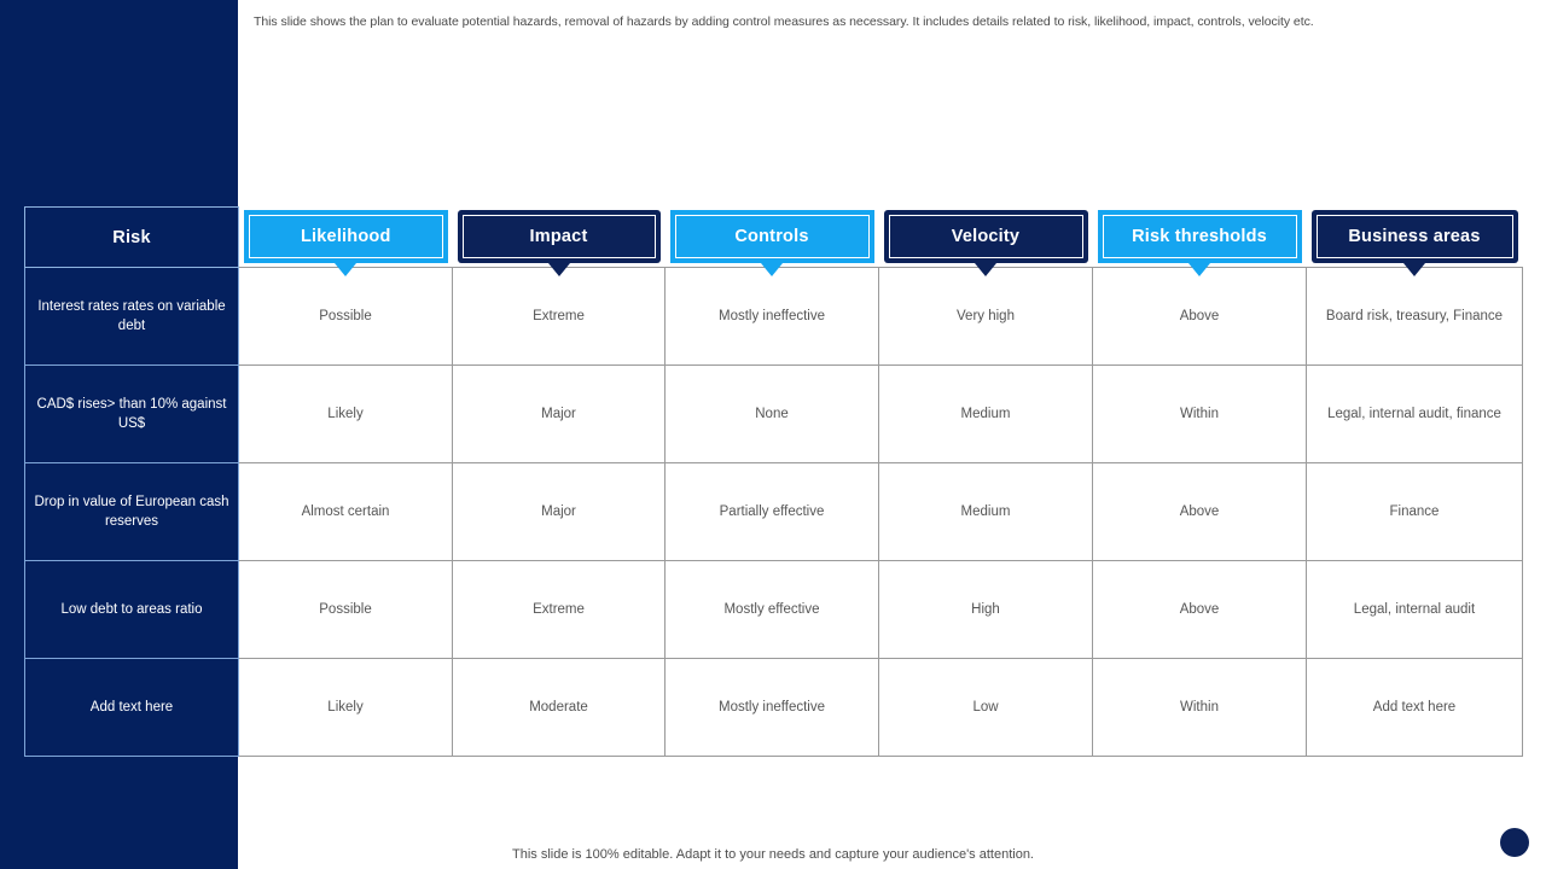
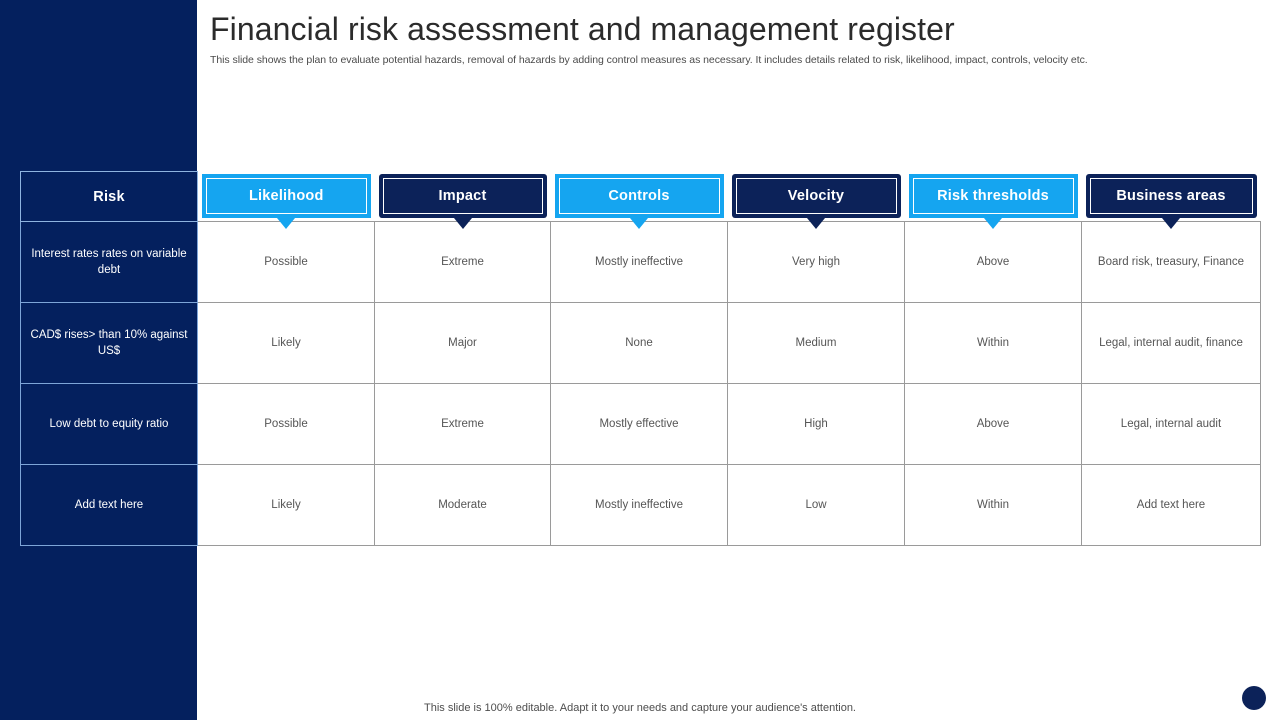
+ Financial risk assessment and management register
  This slide shows the plan to evaluate potential hazards, removal of hazards by adding control measures as necessary. It includes details related to risk, likelihood, impact, controls, velocity etc.
  Risk	Likelihood	Impact	Controls	Velocity	Risk thresholds	Business areas
  Interest rates rates on variable debt	Possible	Extreme	Mostly ineffective	Very high	Above	Board risk, treasury, Finance
  CAD$ rises> than 10% against US$	Likely	Major	None	Medium	Within	Legal, internal audit, finance
- Drop in value of European cash reserves	Almost certain	Major	Partially effective	Medium	Above	Finance
- Low debt to areas ratio	Possible	Extreme	Mostly effective	High	Above	Legal, internal audit
+ Low debt to equity ratio	Possible	Extreme	Mostly effective	High	Above	Legal, internal audit
  Add text here	Likely	Moderate	Mostly ineffective	Low	Within	Add text here
  This slide is 100% editable. Adapt it to your needs and capture your audience's attention.
